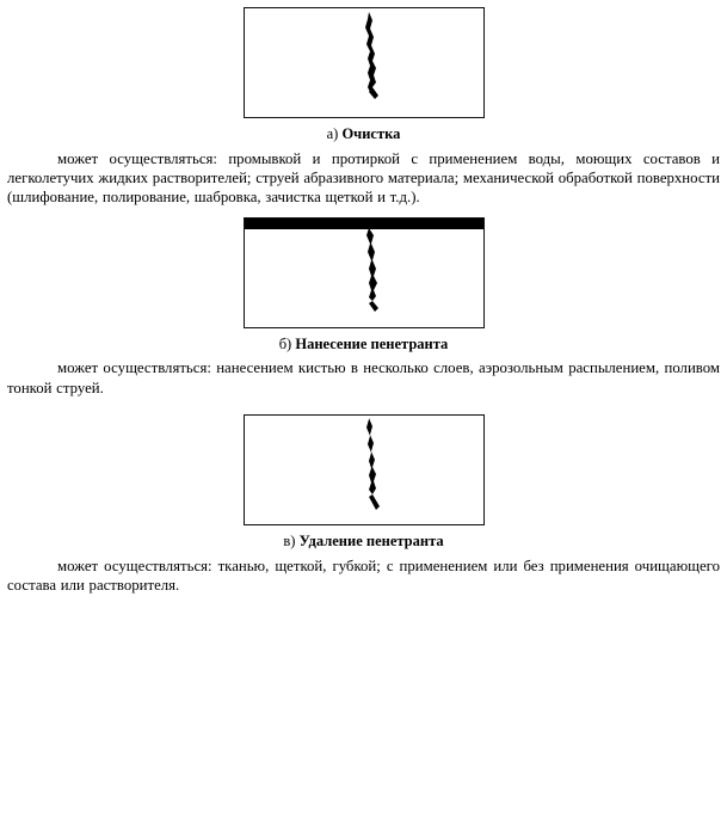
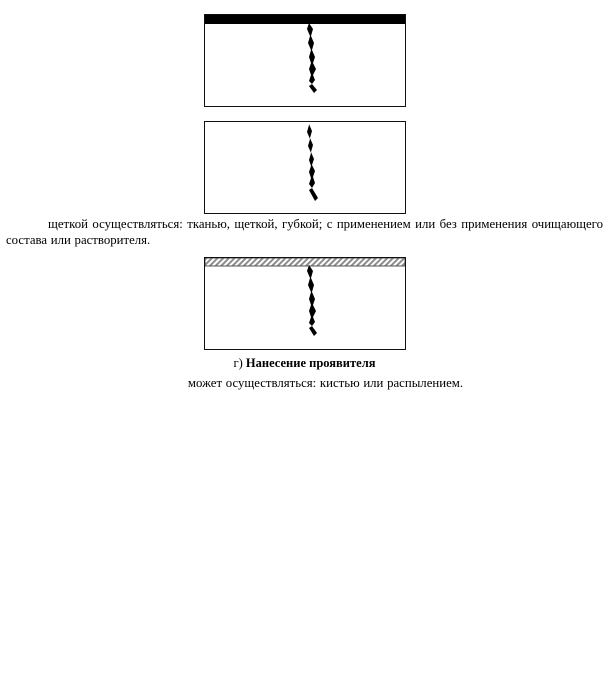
- а) Очистка
- может осуществляться: промывкой и протиркой с применением воды, моющих составов и легколетучих жидких растворителей; струей абразивного материала; механической обработкой поверхности (шлифование, полирование, шабровка, зачистка щеткой и т.д.).
- б) Нанесение пенетранта
- может осуществляться: нанесением кистью в несколько слоев, аэрозольным распылением, поливом тонкой струей.
- в) Удаление пенетранта
- может осуществляться: тканью, щеткой, губкой; с применением или без применения очищающего состава или растворителя.
+ щеткой осуществляться: тканью, щеткой, губкой; с применением или без применения очищающего состава или растворителя.
+ г) Нанесение проявителя
+ может осуществляться: кистью или распылением.
